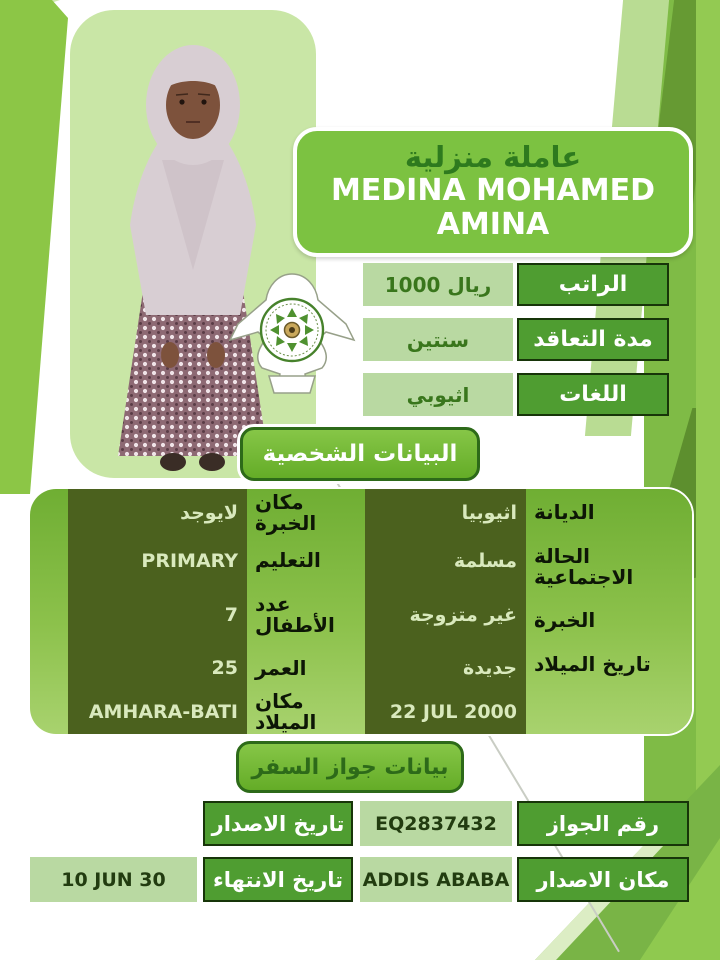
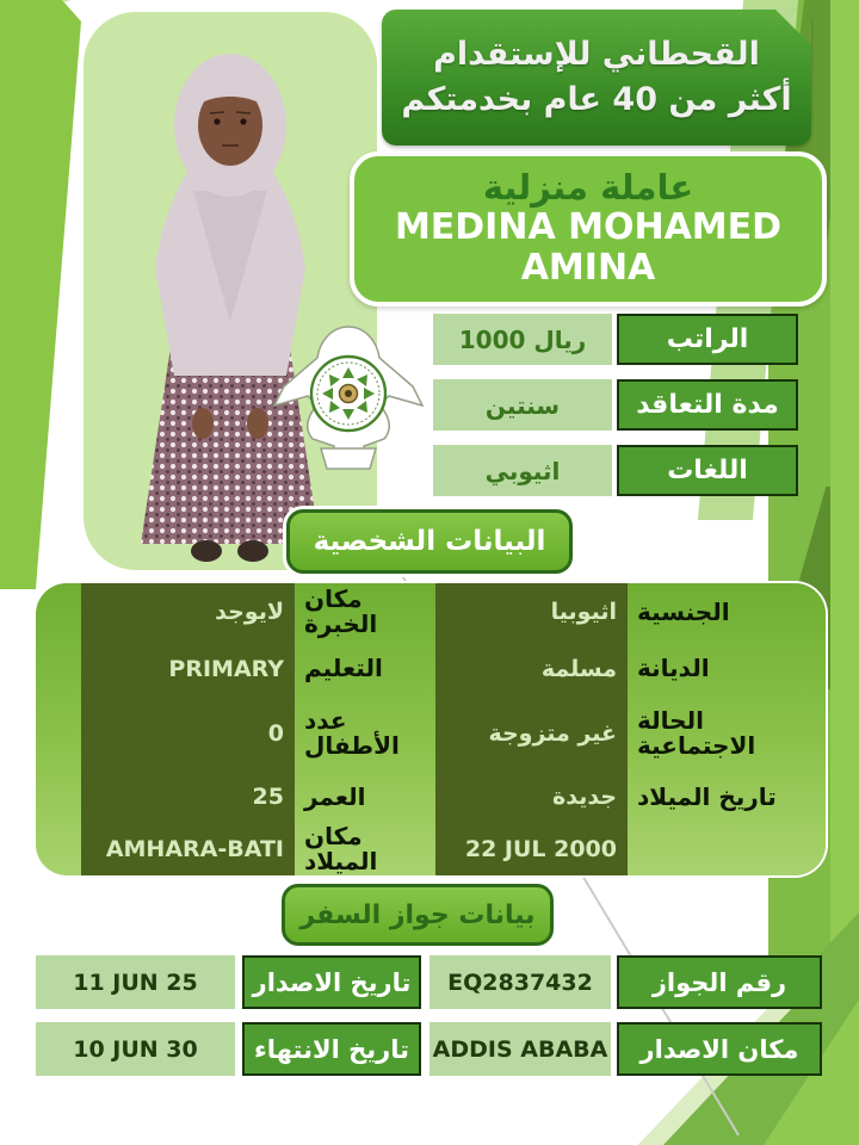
+ القحطاني للإستقدام
+ أكثر من 40 عام بخدمتكم
  عاملة منزلية
  MEDINA MOHAMED AMINA
  الراتب
  1000 ريال
  مدة التعاقد
  سنتين
  اللغات
  اثيوبي
  البيانات الشخصية
  لايوجد
  PRIMARY
- 7
+ 0
  25
  AMHARA-BATI
  مكان الخبرة
  التعليم
  عدد الأطفال
  العمر
  مكان الميلاد
  اثيوبيا
  مسلمة
  غير متزوجة
  جديدة
  22 JUL 2000
+ الجنسية
  الديانة
  الحالة الاجتماعية
- الخبرة
  تاريخ الميلاد
  بيانات جواز السفر
  رقم الجواز
  EQ2837432
  تاريخ الاصدار
+ 11 JUN 25
  مكان الاصدار
  ADDIS ABABA
  تاريخ الانتهاء
  10 JUN 30
